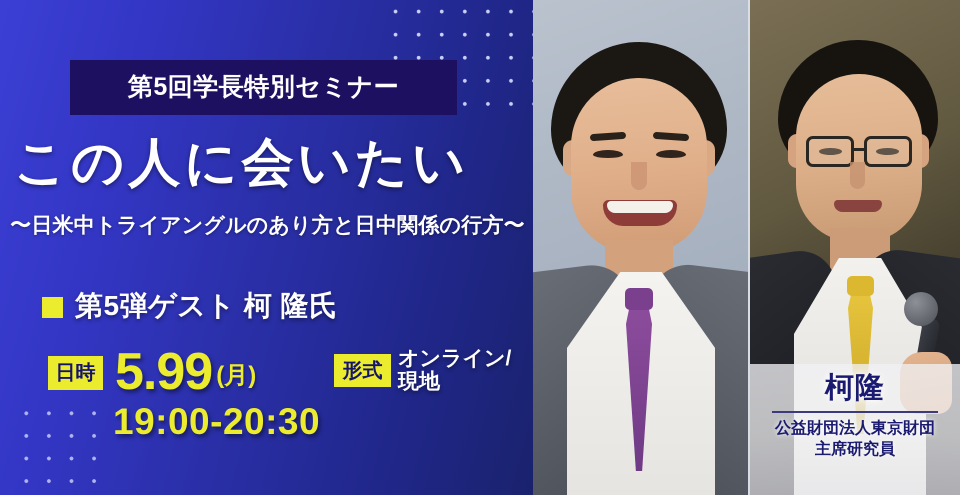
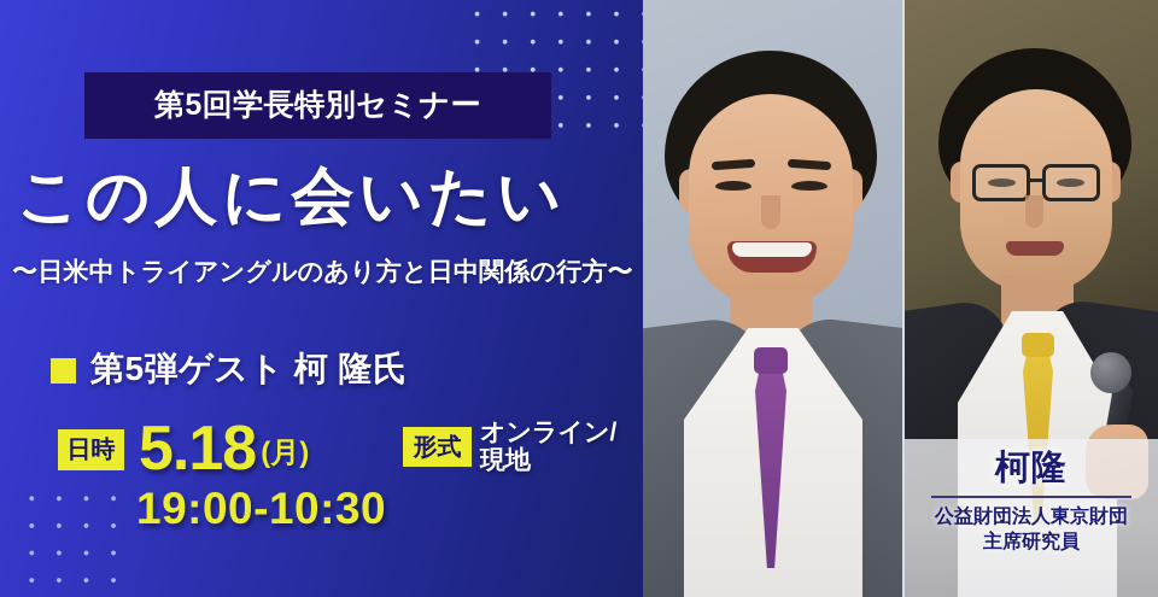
  第5回学長特別セミナー
  この人に会いたい
  〜日米中トライアングルのあり方と日中関係の行方〜
  第5弾ゲスト 柯 隆氏
  日時
- 5.99
+ 5.18
  (月)
  形式
  オンライン/
  現地
- 19:00-20:30
+ 19:00-10:30
  柯隆
  公益財団法人東京財団
  主席研究員
